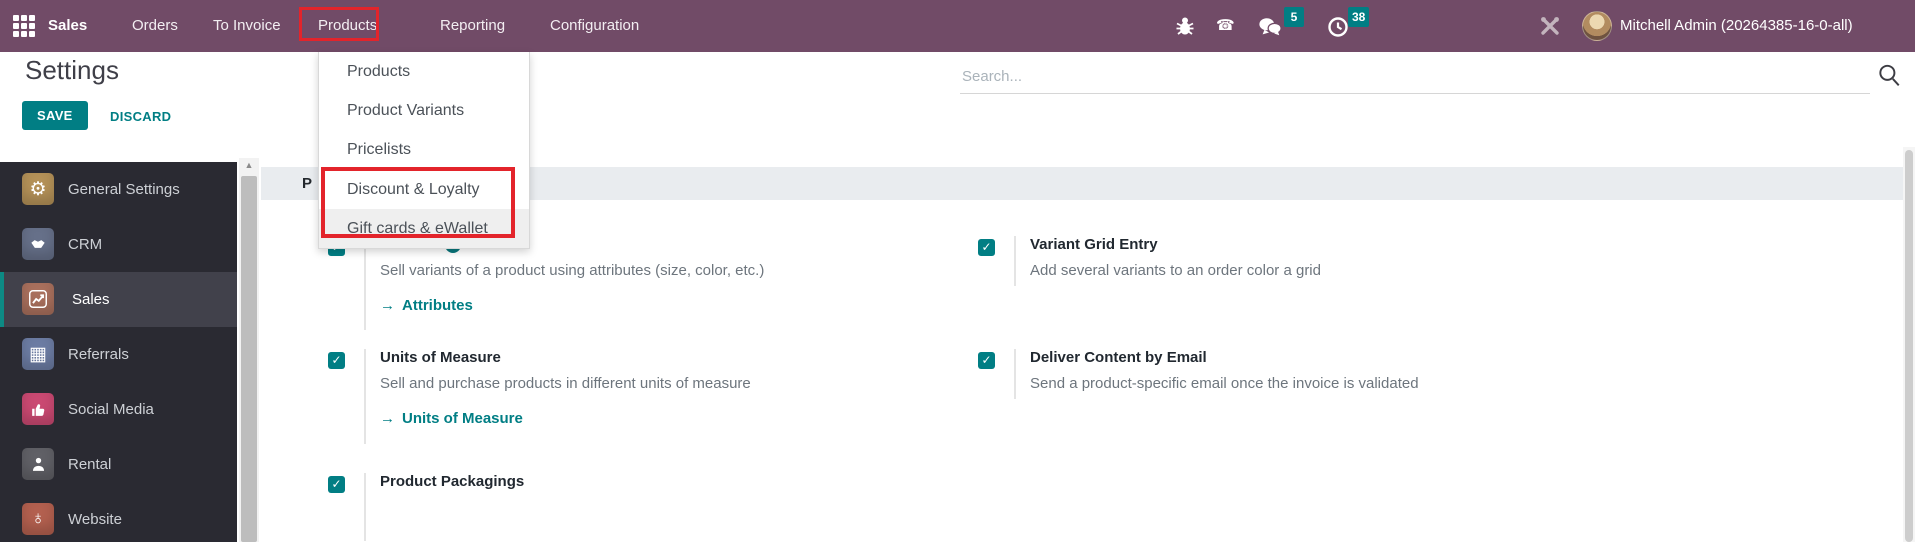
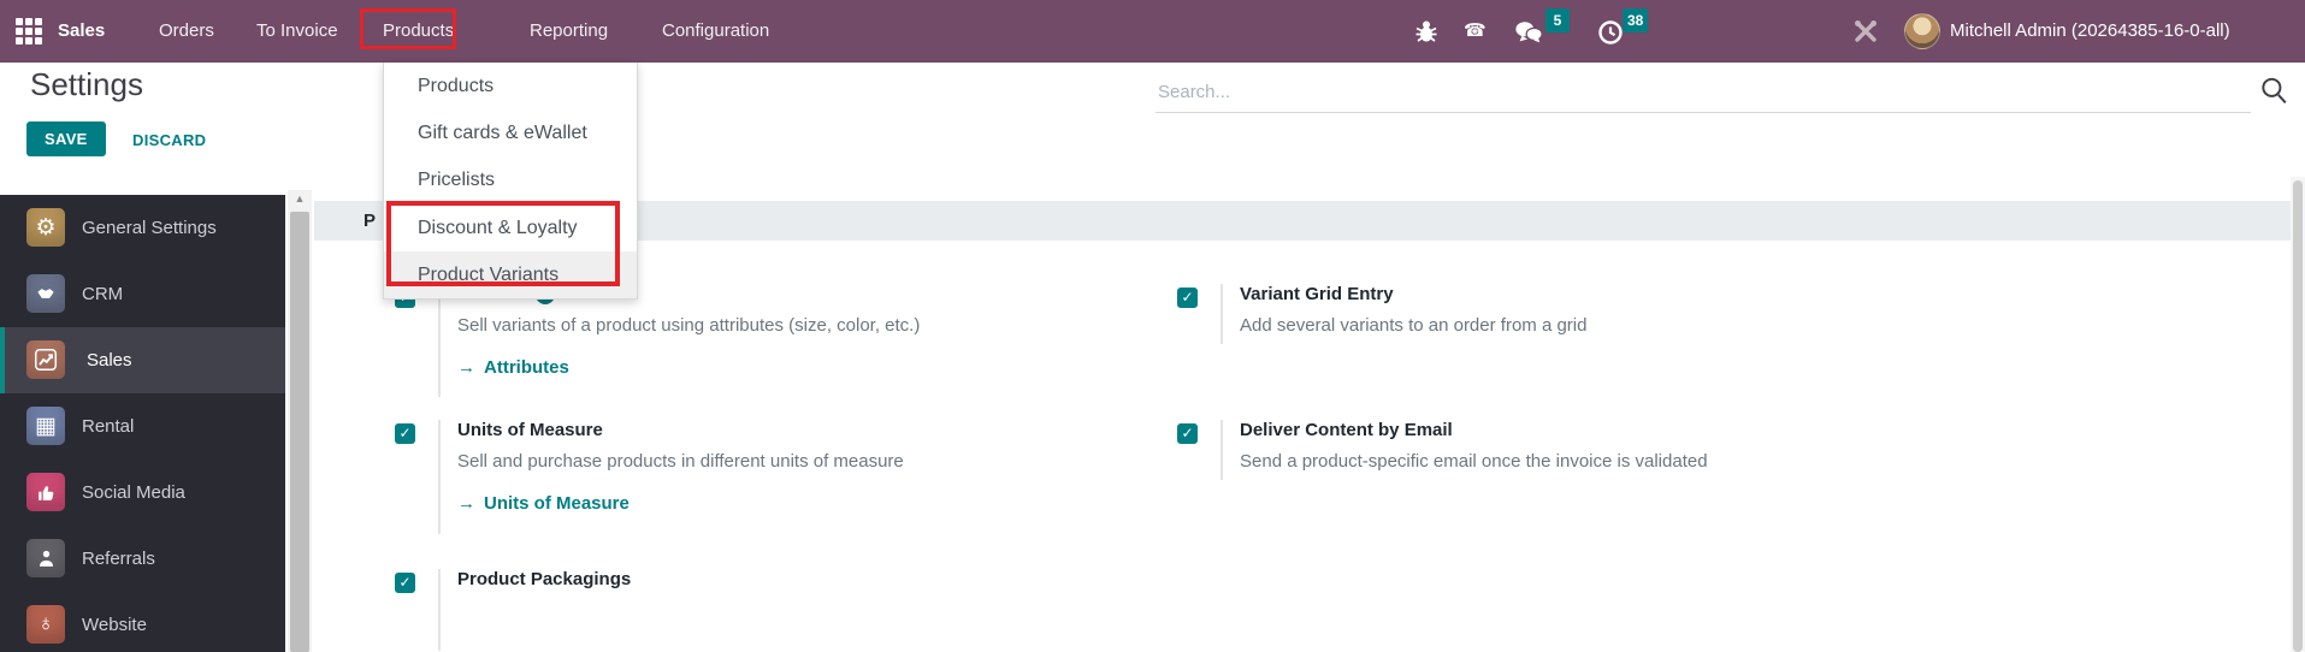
  Sales
  Orders
  To Invoice
  Products
  Reporting
  Configuration
  ☎
  5
  38
  Mitchell Admin (20264385-16-0-all)
  Settings
  SAVE
  DISCARD
  Search...
  ⚙
  General Settings
  CRM
  Sales
  ▦
- Referrals
+ Rental
  Social Media
- Rental
+ Referrals
  ♁
  Website
  ▲
  P
  Sell variants of a product using attributes (size, color, etc.)
  → Attributes
  ✓
  Variant Grid Entry
- Add several variants to an order color a grid
+ Add several variants to an order from a grid
  ✓
  Units of Measure
  Sell and purchase products in different units of measure
  → Units of Measure
  ✓
  Deliver Content by Email
  Send a product-specific email once the invoice is validated
  ✓
  Product Packagings
  Products
- Product Variants
+ Gift cards & eWallet
  Pricelists
  Discount & Loyalty
- Gift cards & eWallet
+ Product Variants
